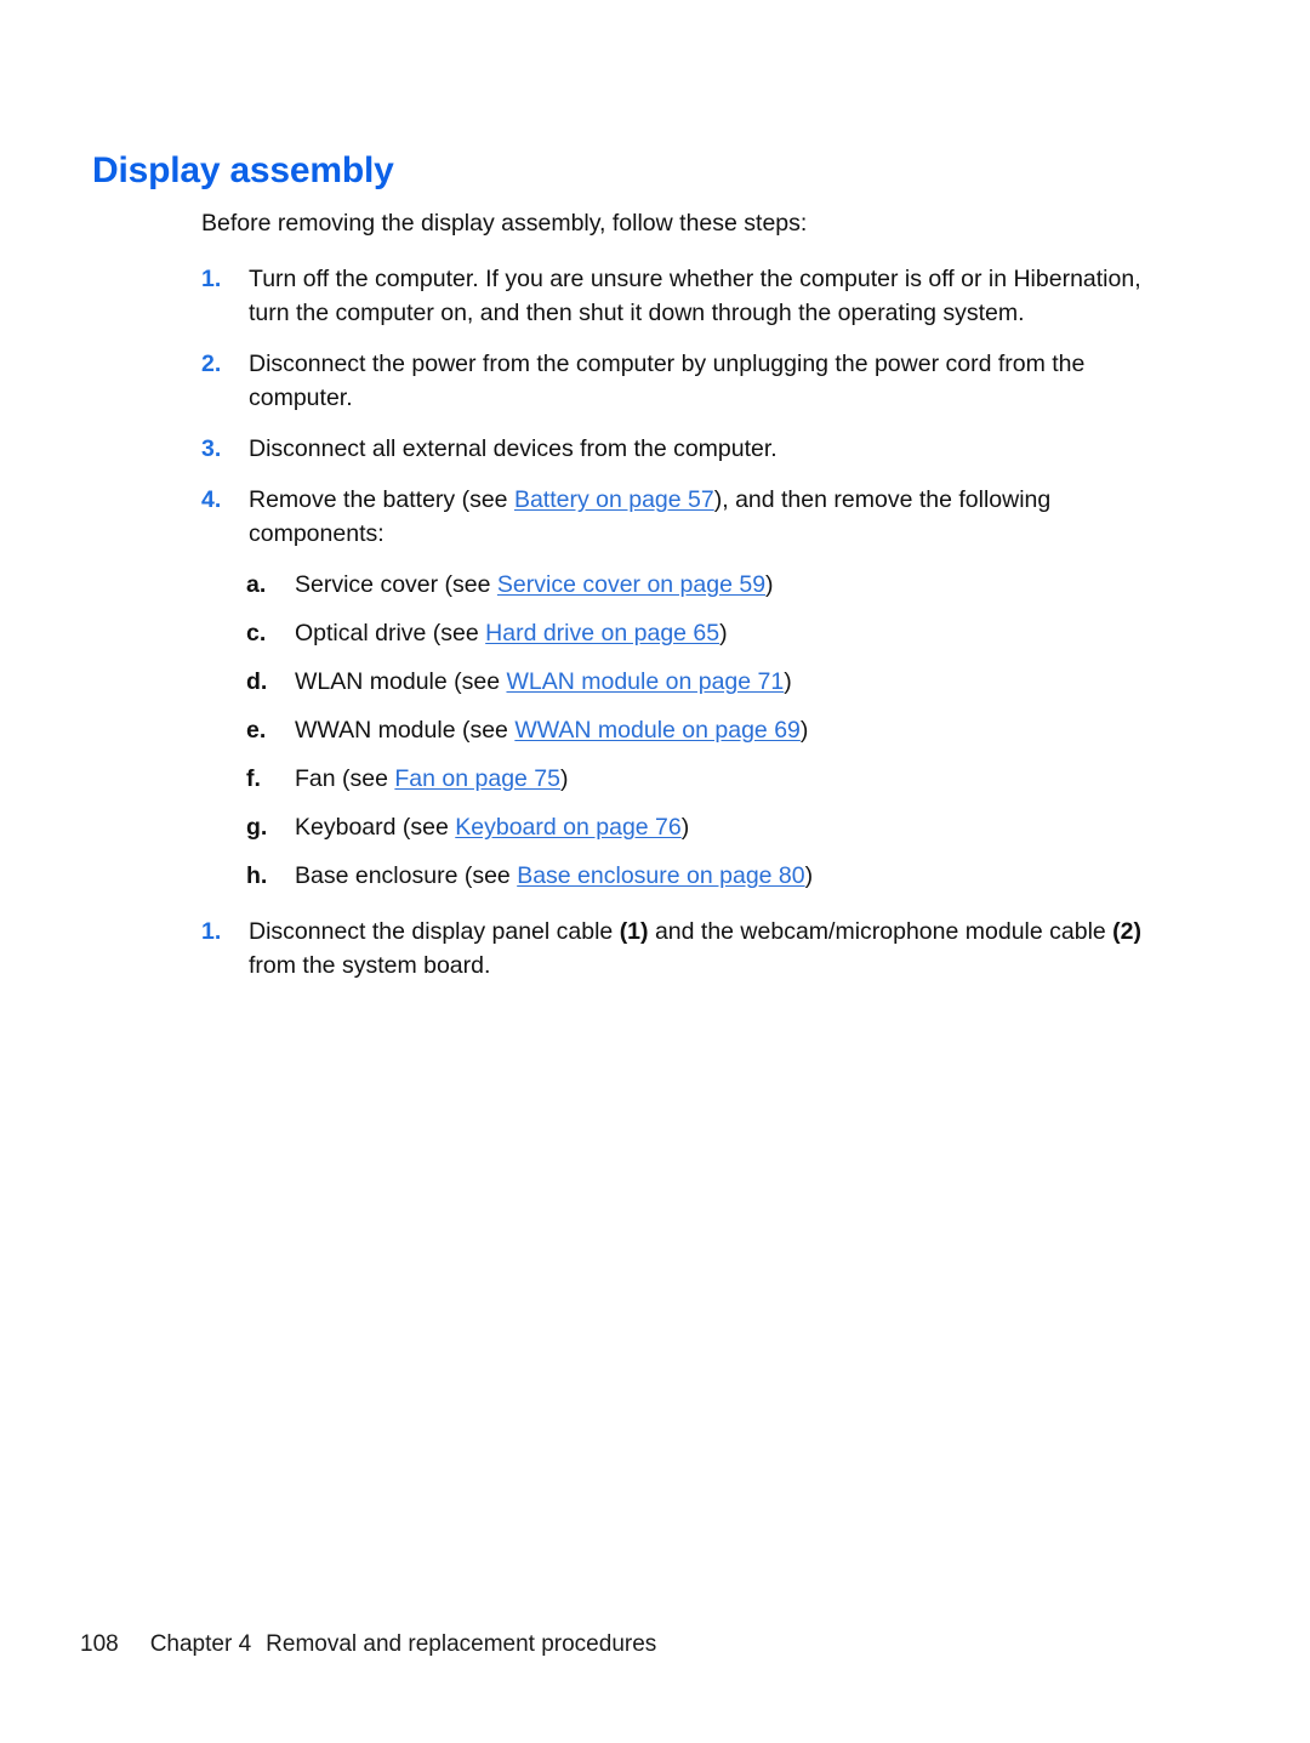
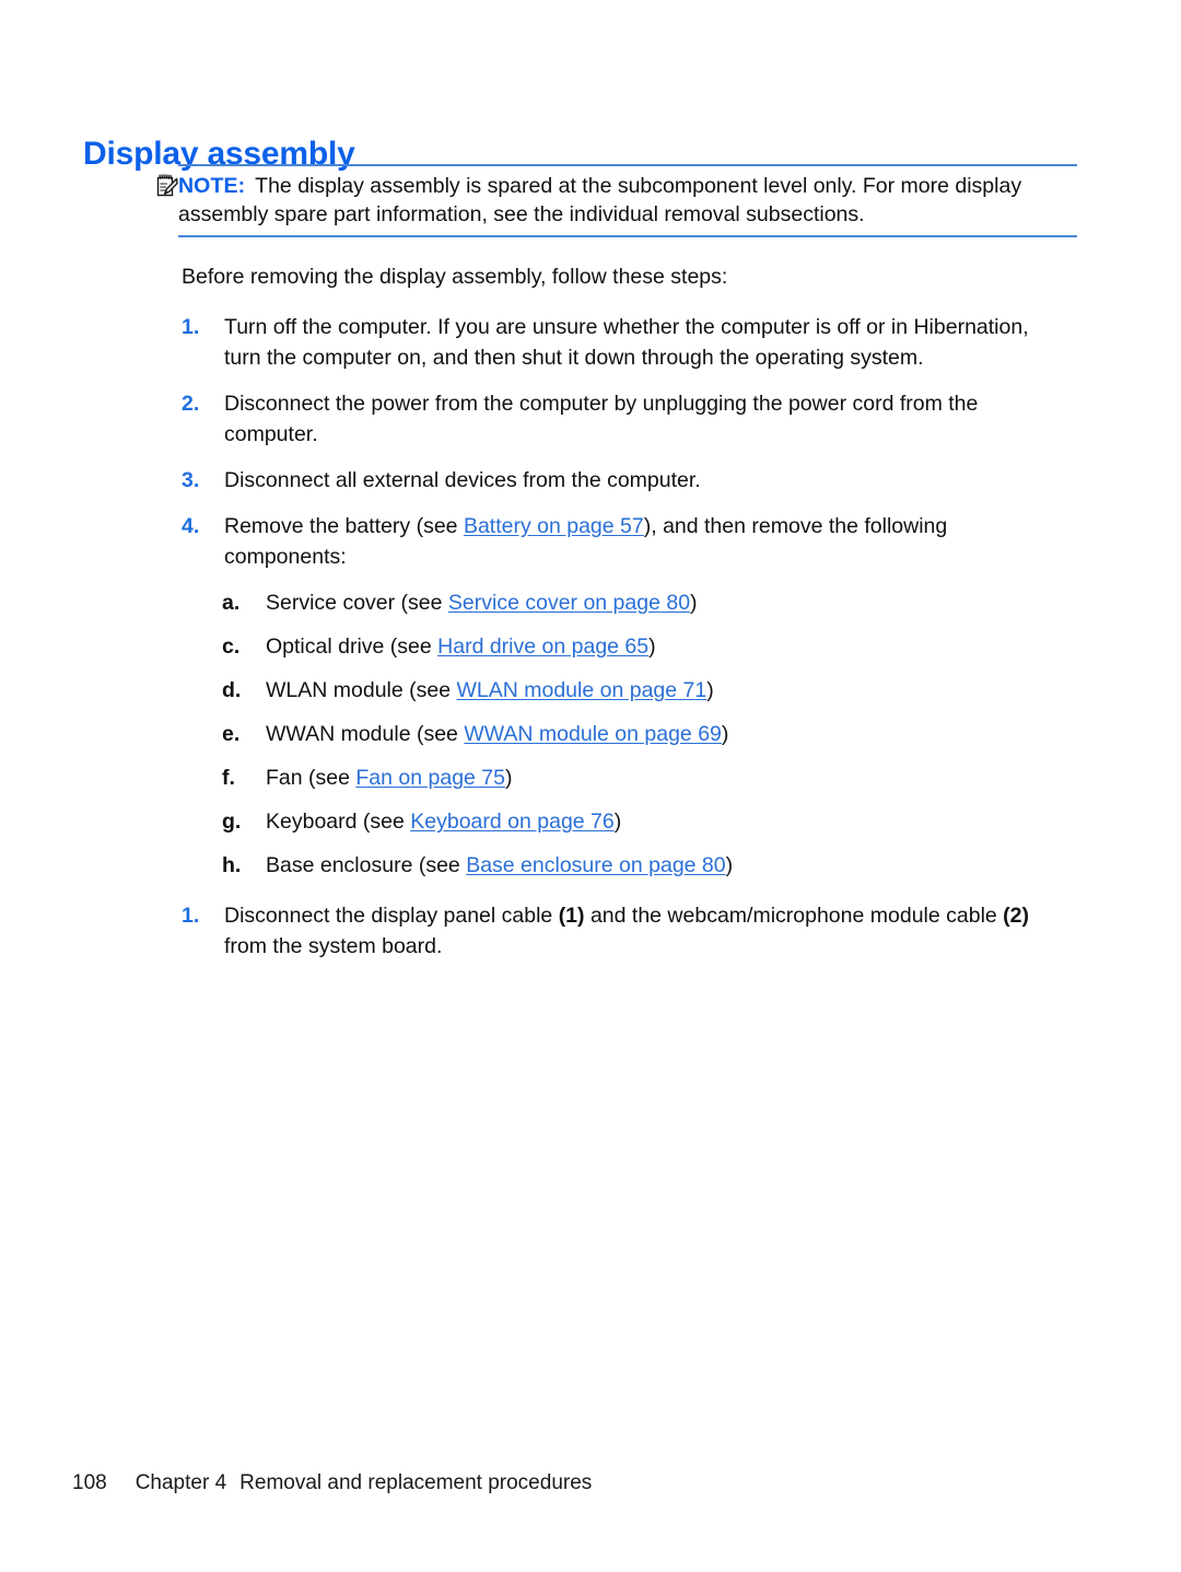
  Display assembly
+ NOTE: The display assembly is spared at the subcomponent level only. For more display assembly spare part information, see the individual removal subsections.
  Before removing the display assembly, follow these steps:
  1.
  Turn off the computer. If you are unsure whether the computer is off or in Hibernation, turn the computer on, and then shut it down through the operating system.
  2.
  Disconnect the power from the computer by unplugging the power cord from the computer.
  3.
  Disconnect all external devices from the computer.
  4.
  Remove the battery (see Battery on page 57), and then remove the following components:
  a.
- Service cover (see Service cover on page 59)
+ Service cover (see Service cover on page 80)
  c.
  Optical drive (see Hard drive on page 65)
  d.
  WLAN module (see WLAN module on page 71)
  e.
  WWAN module (see WWAN module on page 69)
  f.
  Fan (see Fan on page 75)
  g.
  Keyboard (see Keyboard on page 76)
  h.
  Base enclosure (see Base enclosure on page 80)
  1.
  Disconnect the display panel cable (1) and the webcam/microphone module cable (2) from the system board.
  108 Chapter 4 Removal and replacement procedures
